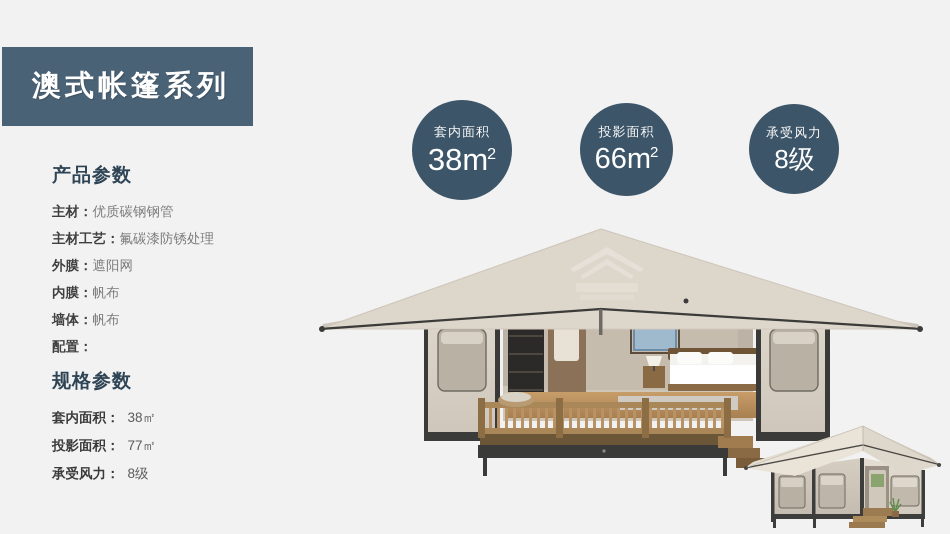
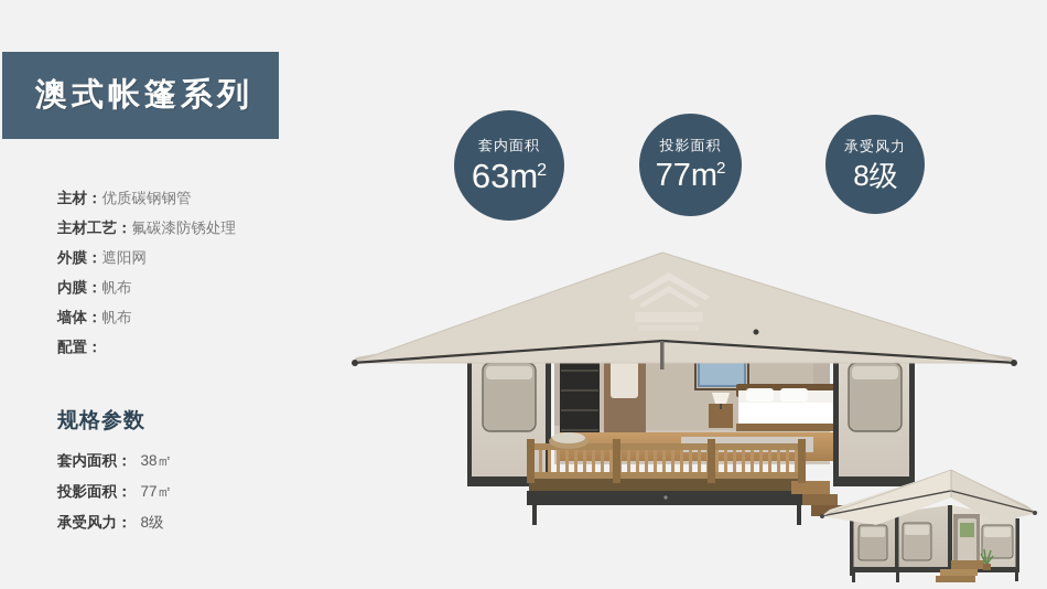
  澳式帐篷系列
- 产品参数
  主材：
  优质碳钢钢管
  主材工艺：
  氟碳漆防锈处理
  外膜：
  遮阳网
  内膜：
  帆布
  墙体：
  帆布
  配置：
  规格参数
  套内面积：
  38㎡
  投影面积：
  77㎡
  承受风力：
  8级
  套内面积
- 38m2
+ 63m2
  投影面积
- 66m2
+ 77m2
  承受风力
  8级
